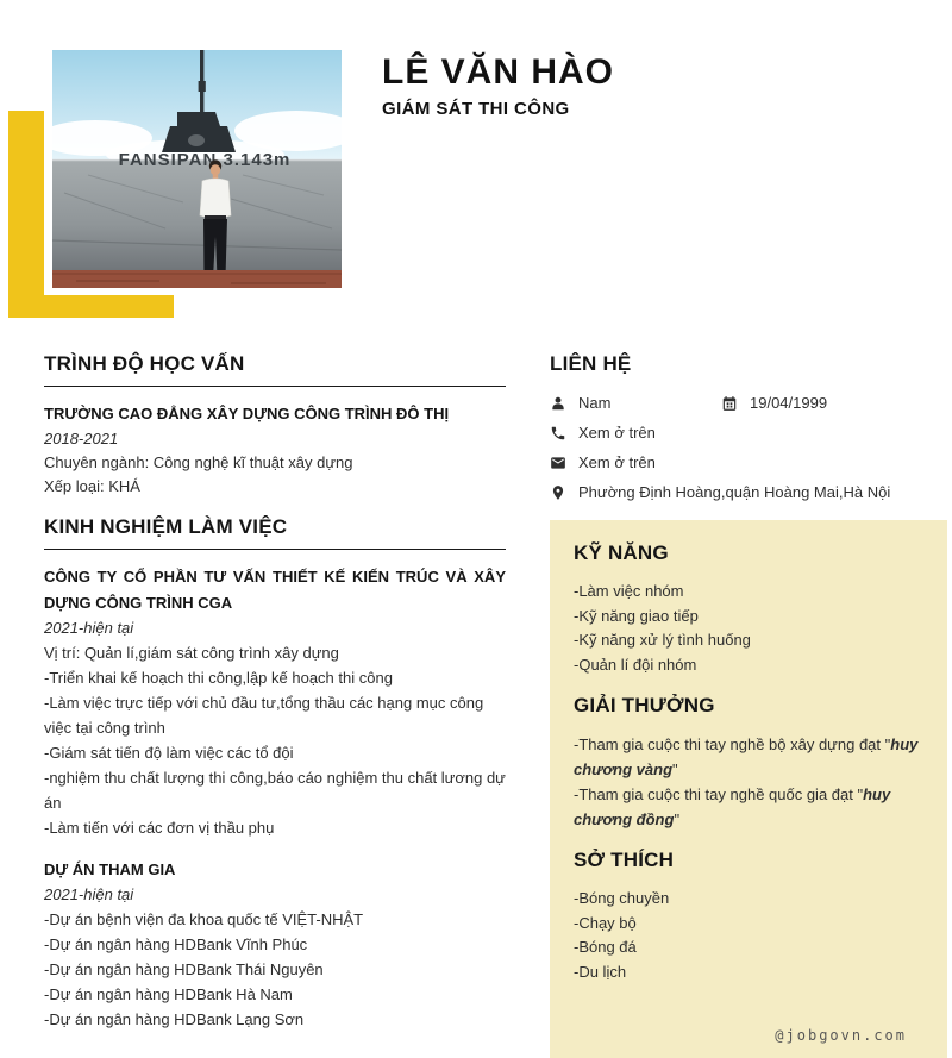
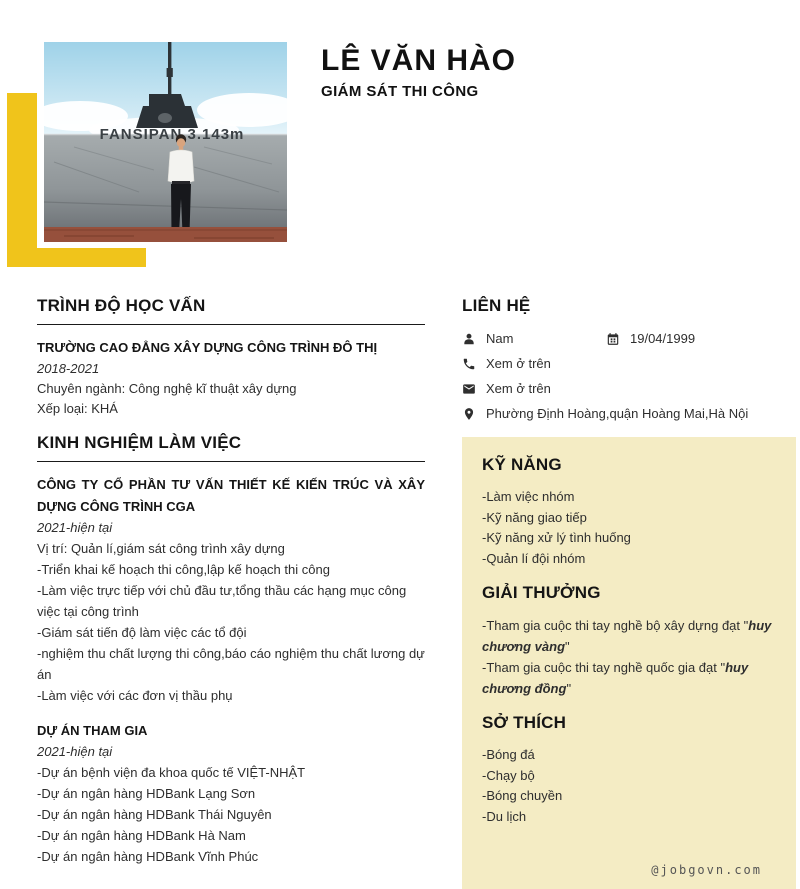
  FANSIPAN 3.143m
  LÊ VĂN HÀO
  GIÁM SÁT THI CÔNG
  TRÌNH ĐỘ HỌC VẤN
  TRƯỜNG CAO ĐẲNG XÂY DỰNG CÔNG TRÌNH ĐÔ THỊ
  2018-2021
  Chuyên ngành: Công nghệ kĩ thuật xây dựng
  Xếp loại: KHÁ
  KINH NGHIỆM LÀM VIỆC
  CÔNG TY CỔ PHẦN TƯ VẤN THIẾT KẾ KIẾN TRÚC VÀ XÂY DỰNG CÔNG TRÌNH CGA
  2021-hiện tại
  Vị trí: Quản lí,giám sát công trình xây dựng
  -Triển khai kế hoạch thi công,lập kế hoạch thi công
  -Làm việc trực tiếp với chủ đầu tư,tổng thầu các hạng mục công việc tại công trình
  -Giám sát tiến độ làm việc các tổ đội
  -nghiệm thu chất lượng thi công,báo cáo nghiệm thu chất lương dự án
- -Làm tiến với các đơn vị thầu phụ
+ -Làm việc với các đơn vị thầu phụ
  DỰ ÁN THAM GIA
  2021-hiện tại
  -Dự án bệnh viện đa khoa quốc tế VIỆT-NHẬT
- -Dự án ngân hàng HDBank Vĩnh Phúc
+ -Dự án ngân hàng HDBank Lạng Sơn
  -Dự án ngân hàng HDBank Thái Nguyên
  -Dự án ngân hàng HDBank Hà Nam
- -Dự án ngân hàng HDBank Lạng Sơn
+ -Dự án ngân hàng HDBank Vĩnh Phúc
  LIÊN HỆ
  Nam
  19/04/1999
  Xem ở trên
  Xem ở trên
  Phường Định Hoàng,quận Hoàng Mai,Hà Nội
  KỸ NĂNG
  -Làm việc nhóm
  -Kỹ năng giao tiếp
  -Kỹ năng xử lý tình huống
  -Quản lí đội nhóm
  GIẢI THƯỞNG
  -Tham gia cuộc thi tay nghề bộ xây dựng đạt "huy chương vàng"
  -Tham gia cuộc thi tay nghề quốc gia đạt "huy chương đồng"
  SỞ THÍCH
- -Bóng chuyền
+ -Bóng đá
  -Chạy bộ
- -Bóng đá
+ -Bóng chuyền
  -Du lịch
  @jobgovn.com
